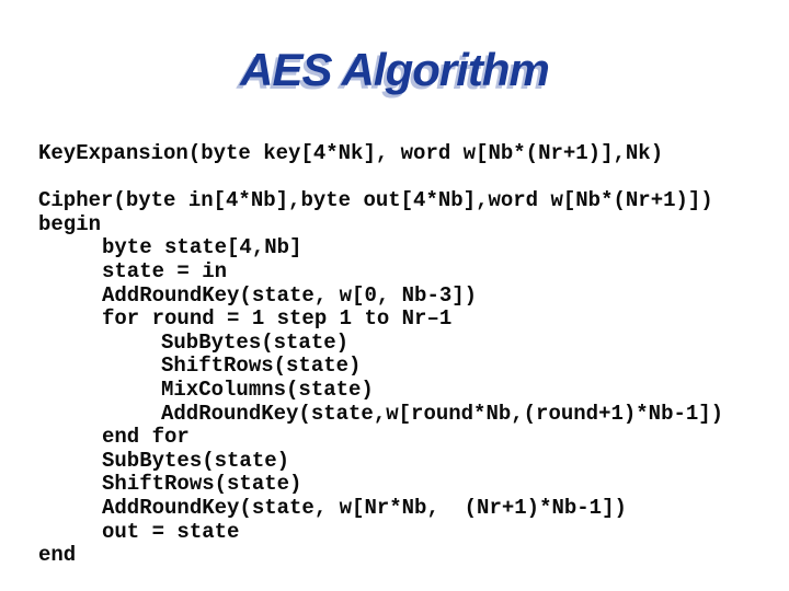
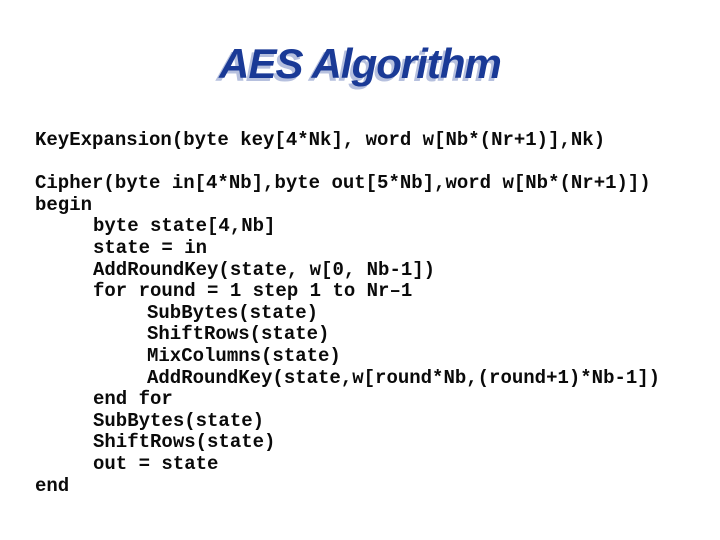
  AES Algorithm
  KeyExpansion(byte key[4*Nk], word w[Nb*(Nr+1)],Nk)
- Cipher(byte in[4*Nb],byte out[4*Nb],word w[Nb*(Nr+1)])
+ Cipher(byte in[4*Nb],byte out[5*Nb],word w[Nb*(Nr+1)])
  begin
  byte state[4,Nb]
  state = in
- AddRoundKey(state, w[0, Nb-3])
+ AddRoundKey(state, w[0, Nb-1])
  for round = 1 step 1 to Nr–1
  SubBytes(state)
  ShiftRows(state)
  MixColumns(state)
  AddRoundKey(state,w[round*Nb,(round+1)*Nb-1])
  end for
  SubBytes(state)
  ShiftRows(state)
- AddRoundKey(state, w[Nr*Nb, (Nr+1)*Nb-1])
  out = state
  end
